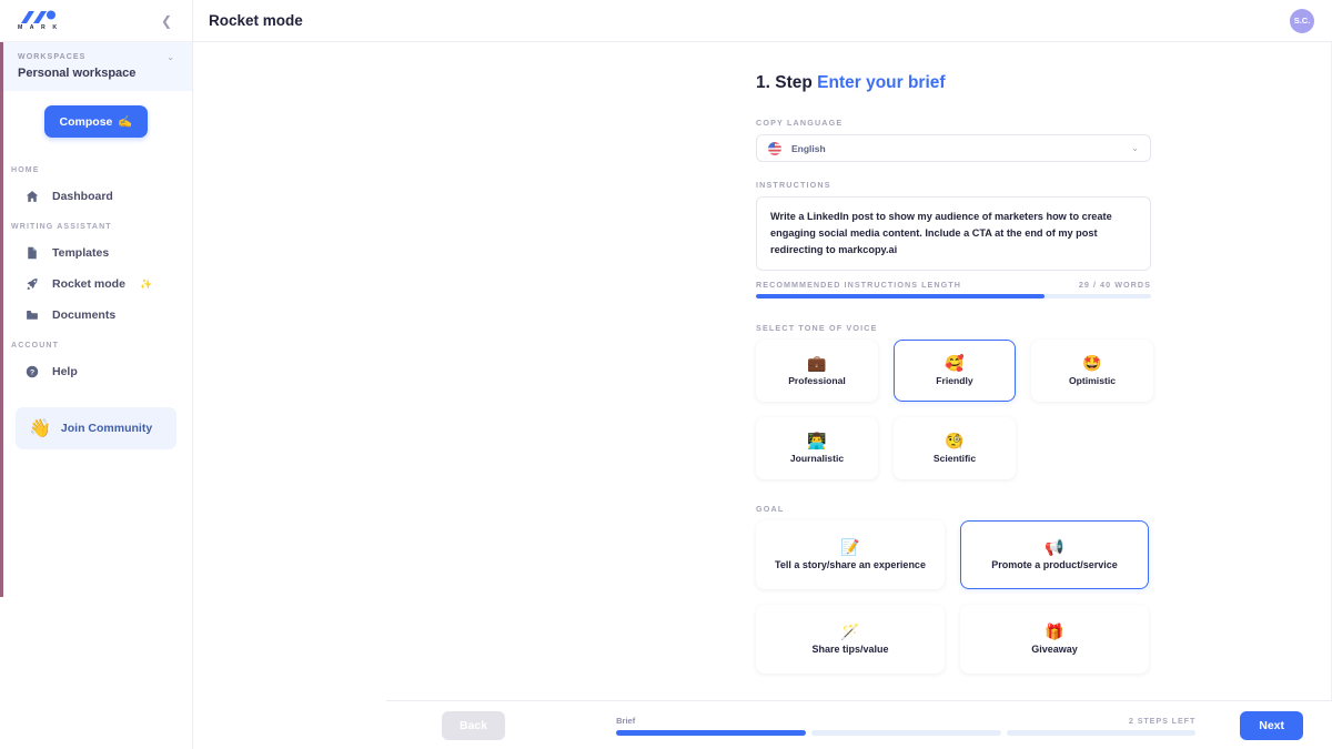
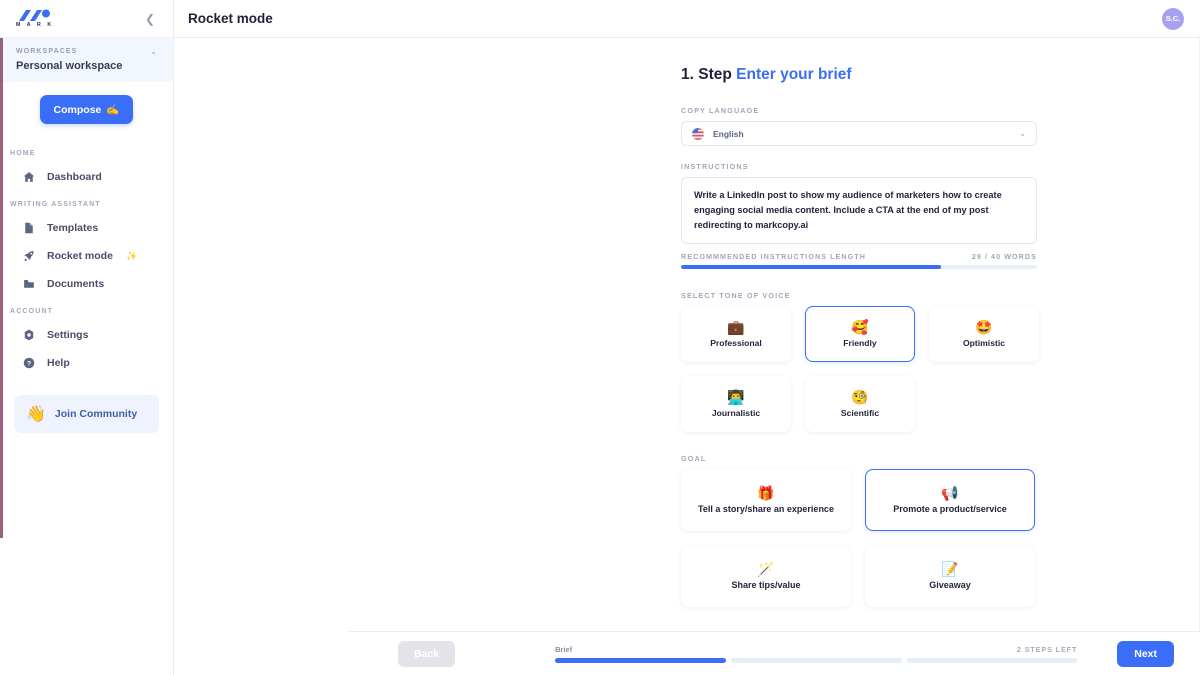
  ❮
  ⌄
  Personal workspace
  Compose
  ✍️
  Dashboard
  Templates
  Rocket mode
  ✨
  Documents
+ Settings
  Help
  👋
  Join Community
  Rocket mode
  S.C.
  1. Step Enter your brief
  COPY LANGUAGE
  English
  ⌄
  INSTRUCTIONS
  Write a LinkedIn post to show my audience of marketers how to create engaging social media content. Include a CTA at the end of my post redirecting to markcopy.ai
  RECOMMMENDED INSTRUCTIONS LENGTH
  29 / 40 WORDS
  SELECT TONE OF VOICE
  💼
  Professional
  🥰
  Friendly
  🤩
  Optimistic
  👨‍💻
  Journalistic
  🧐
  Scientific
  GOAL
- 📝
+ 🎁
  Tell a story/share an experience
  📢
  Promote a product/service
  🪄
  Share tips/value
- 🎁
+ 📝
  Giveaway
  Back
  Brief
  2 STEPS LEFT
  Next
